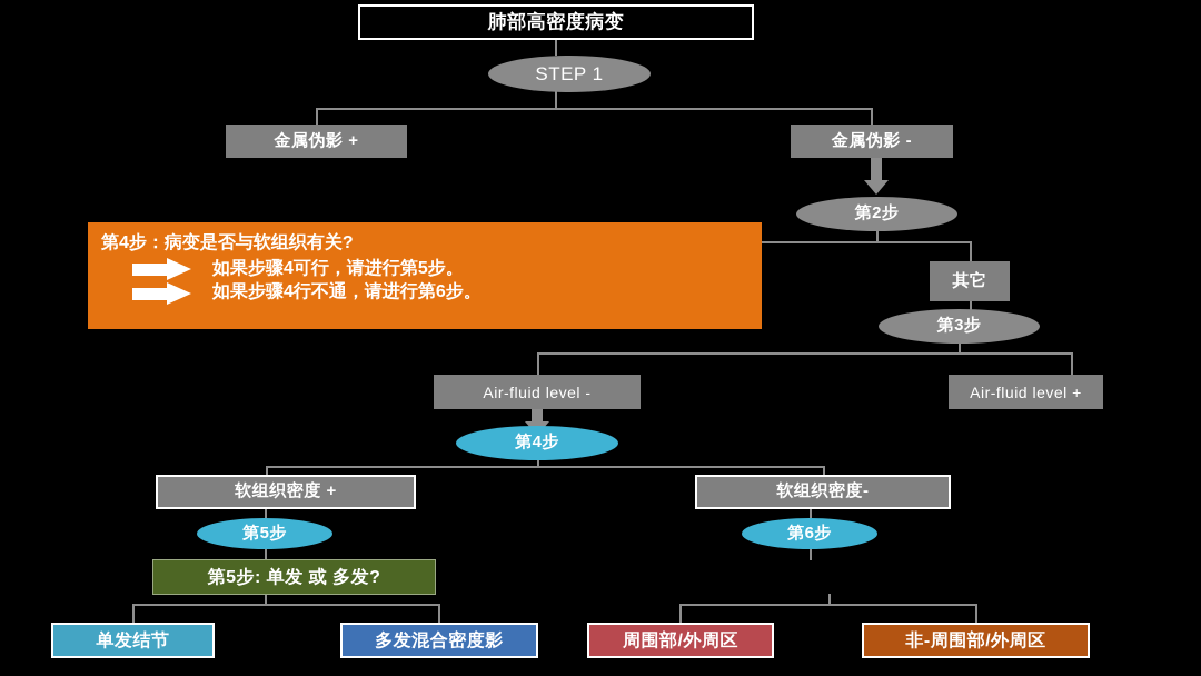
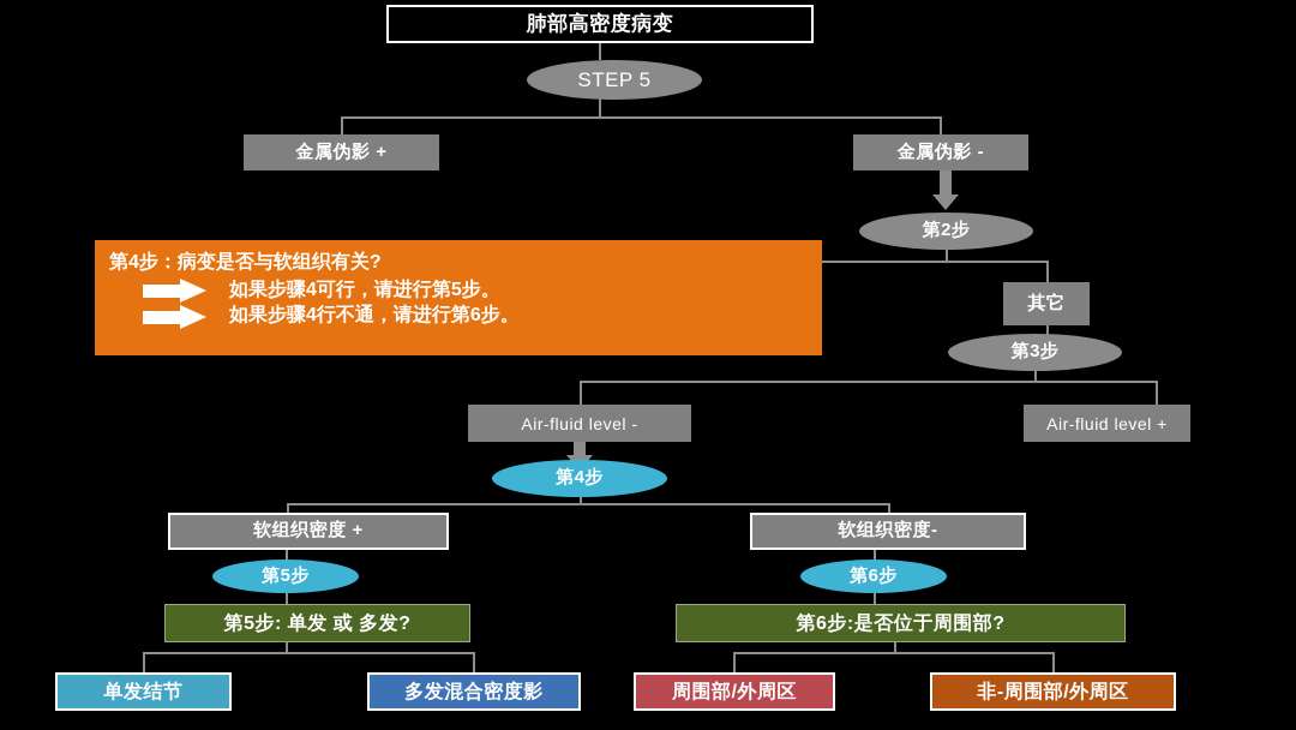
  肺部高密度病变
- STEP 1
+ STEP 5
  金属伪影 +
  金属伪影 -
  第2步
  其它
  第3步
  Air-fluid level -
  Air-fluid level +
  第4步
  软组织密度 +
  软组织密度-
  第5步
  第6步
  第5步: 单发 或 多发?
+ 第6步:是否位于周围部?
  单发结节
  多发混合密度影
  周围部/外周区
  非-周围部/外周区
  第4步：病变是否与软组织有关?
  如果步骤4可行，请进行第5步。
  如果步骤4行不通，请进行第6步。
